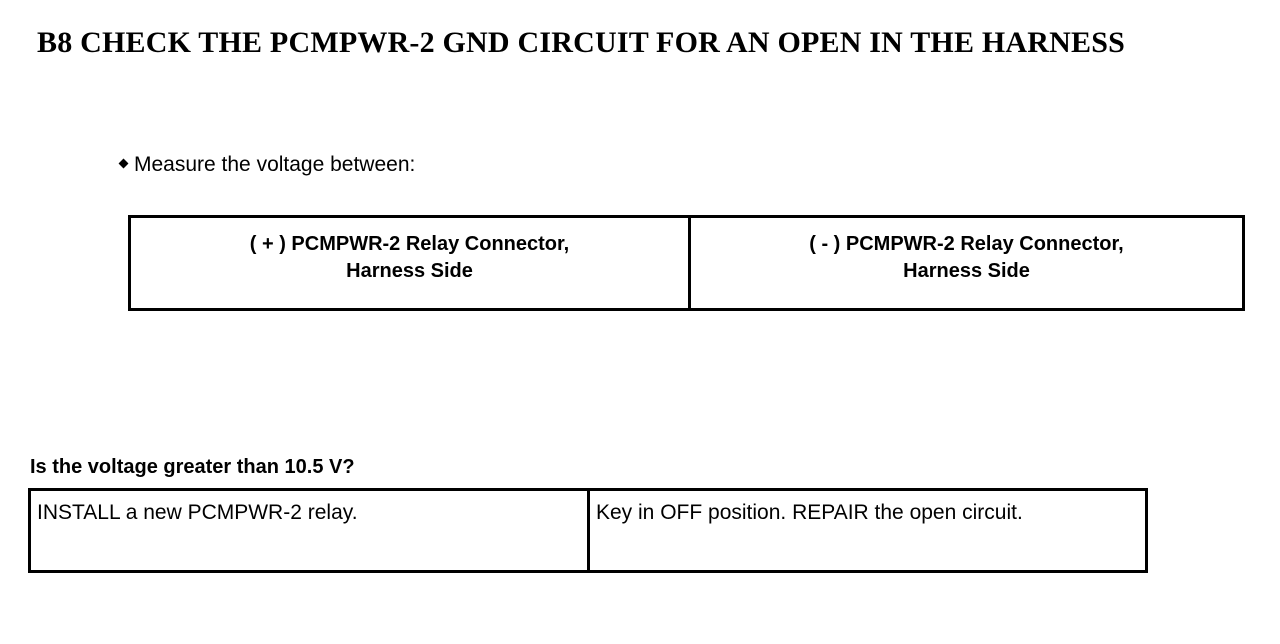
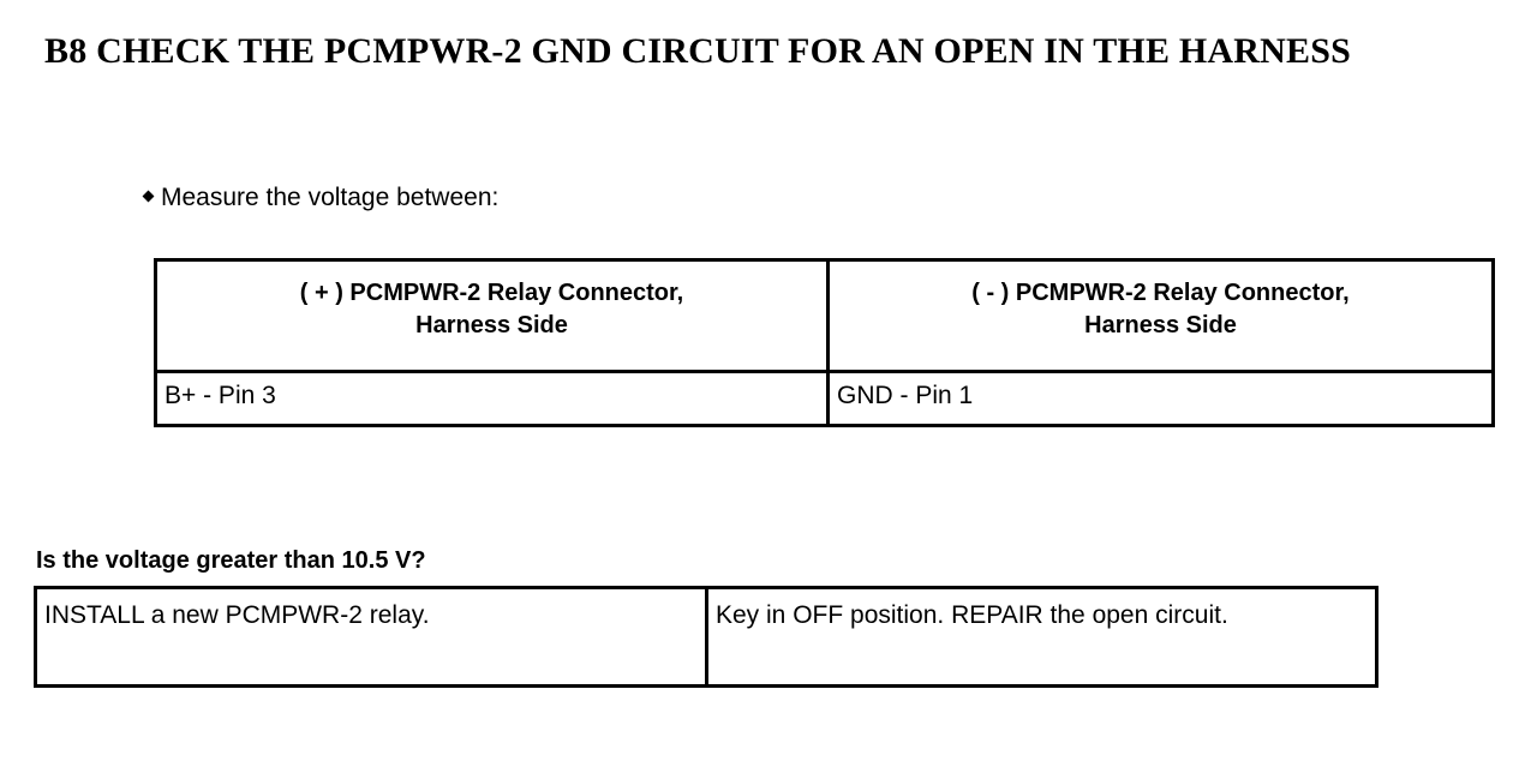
  B8 CHECK THE PCMPWR-2 GND CIRCUIT FOR AN OPEN IN THE HARNESS
  Measure the voltage between:
  ( + ) PCMPWR-2 Relay Connector, Harness Side	( - ) PCMPWR-2 Relay Connector, Harness Side
+ B+ - Pin 3	GND - Pin 1
  Is the voltage greater than 10.5 V?
  INSTALL a new PCMPWR-2 relay.	Key in OFF position. REPAIR the open circuit.
